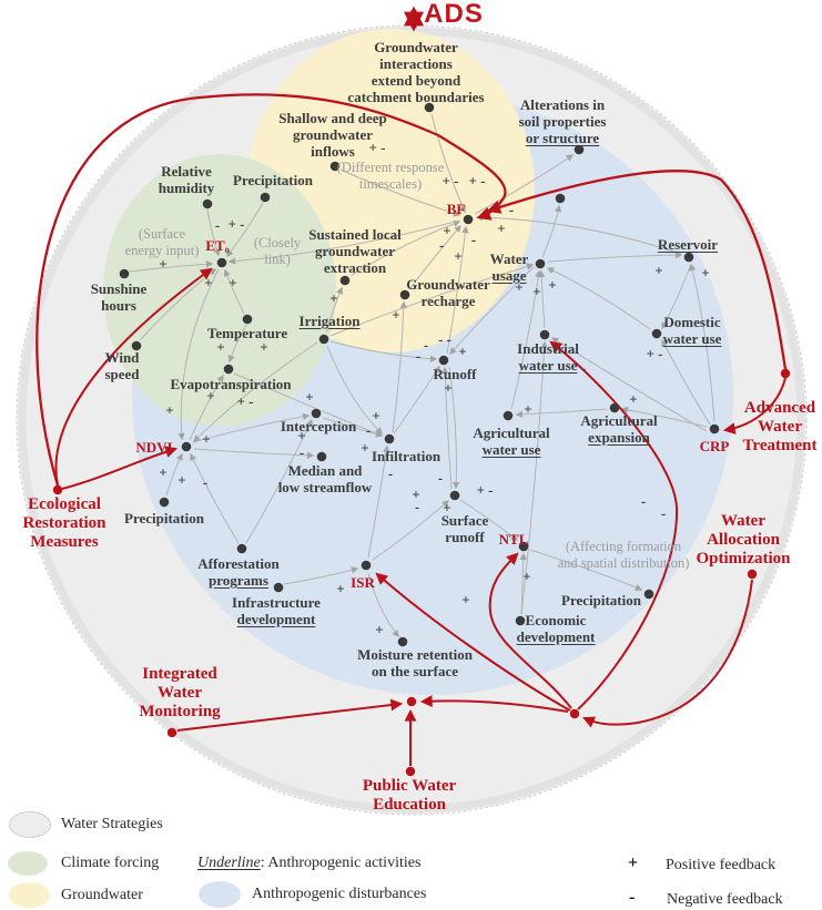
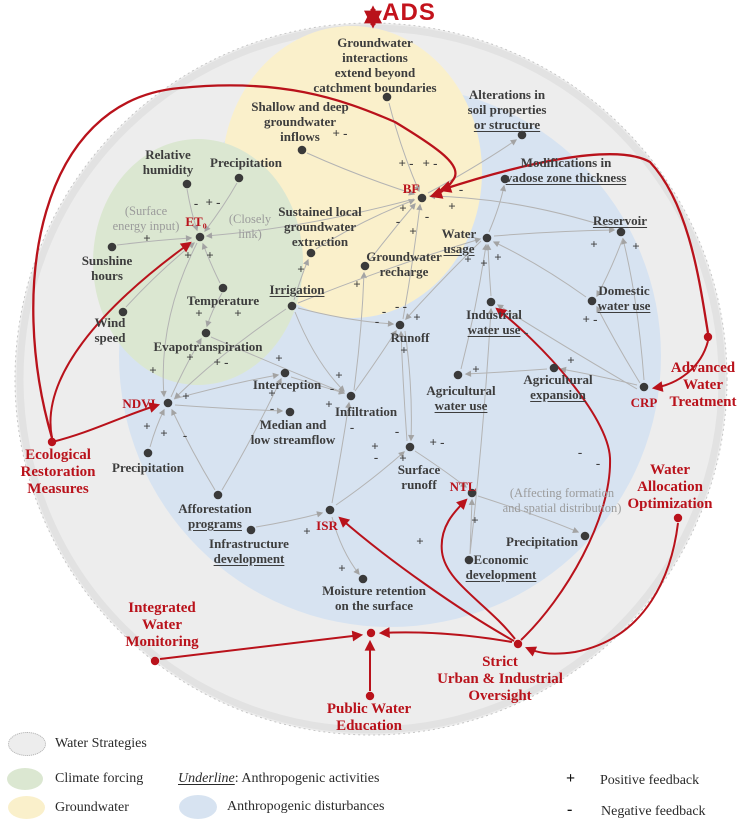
  Groundwater
  interactions
  extend beyond
  catchment boundaries
  Shallow and deep
  groundwater
  inflows
  Alterations in
  soil properties
  or structure
+ Modifications in
+ vadose zone thickness
  Reservoir
  Relative
  humidity
  Precipitation
  Sunshine
  hours
  Temperature
  Wind
  speed
  Evapotranspiration
  Interception
  Median and
  low streamflow
  Infiltration
  Precipitation
  Afforestation
  programs
  Infrastructure
  development
  Irrigation
  Sustained local
  groundwater
  extraction
  Groundwater
  recharge
  Water
  usage
  Runoff
  Domestic
  water use
  Industrial
  water use
  Agricultural
  water use
  Agricultural
  expansion
  Surface
  runoff
  Economic
  development
  Precipitation
  Moisture retention
  on the surface
  ET₀
  BF
  NDVI
  NTL
  ISR
  CRP
- (Different response
- timescales)
  (Surface
  energy input)
  (Closely
  link)
  (Affecting formation
  and spatial distribution)
  Ecological
  Restoration
  Measures
  Advanced
  Water
  Treatment
  Water
  Allocation
  Optimization
  Integrated
  Water
  Monitoring
  Public Water
  Education
+ Strict
+ Urban & Industrial
+ Oversight
  ADS
  -
  + -
  +
  +
  +
  +
  +
  +
  + -
  +
  +
  +
  +
  -
  +
  +
  -
  +
  -
  -
  -
  -
  - -
  +
  -
  +
  +
  +
  +
  + -
  + -
  + -
  -
  +
  -
  -
  +
  +
  +
  +
  +
  +
  +
  + -
  -
  +
  +
  + -
  +
  -
  +
  +
  +
  +
  +
  -
  -
  Water Strategies
  Climate forcing
  Groundwater
  Underline: Anthropogenic activities
  Anthropogenic disturbances
  +
  Positive feedback
  -
  Negative feedback
